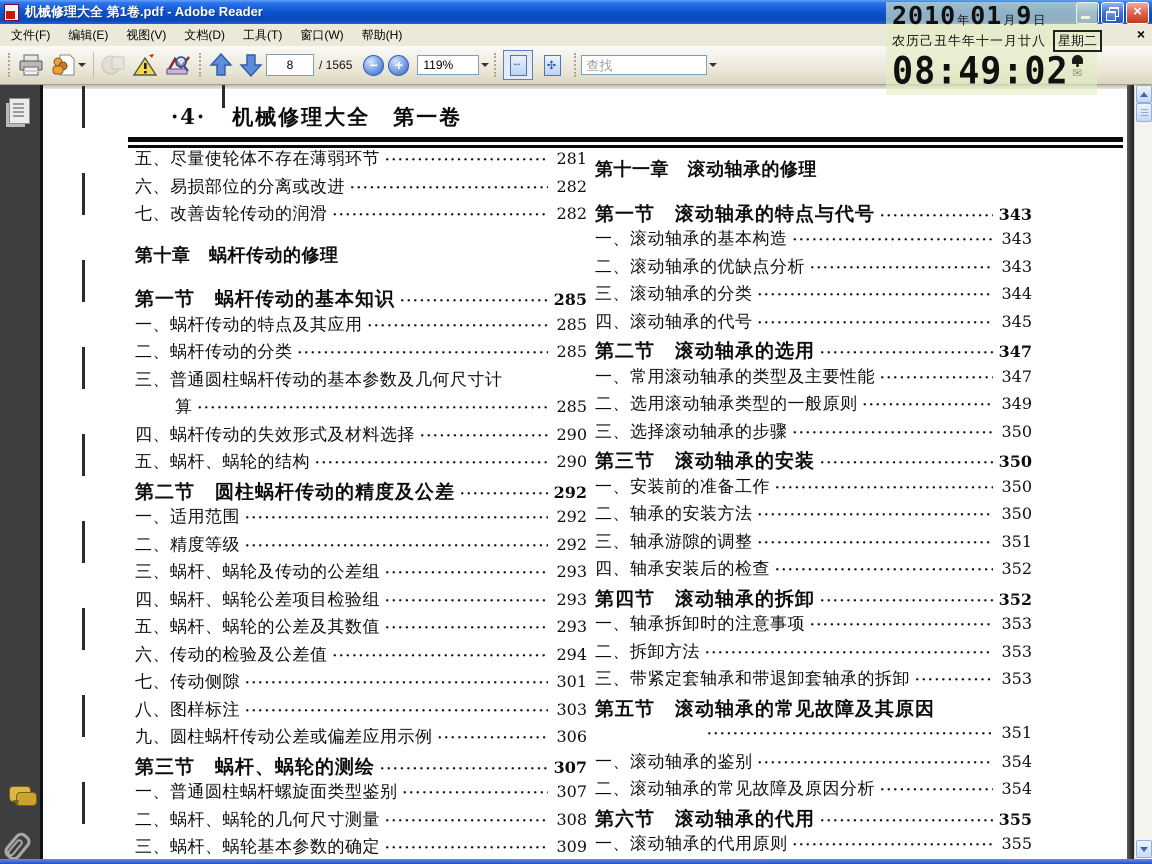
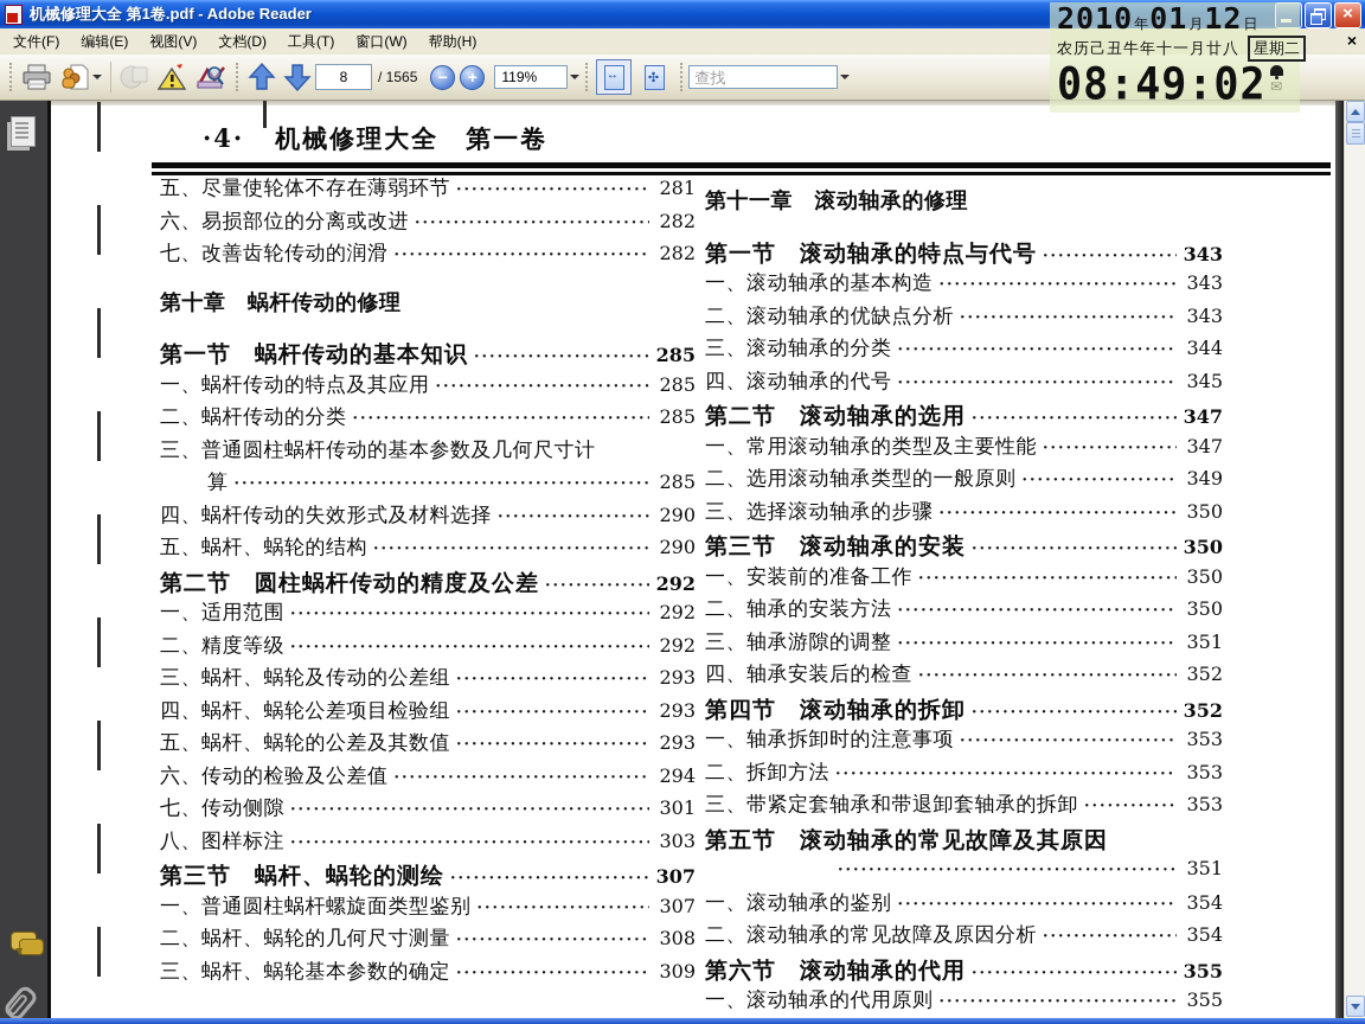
  机械修理大全 第1卷.pdf - Adobe Reader
  文件(F)
  编辑(E)
  视图(V)
  文档(D)
  工具(T)
  窗口(W)
  帮助(H)
  8
  / 1565
  −
  +
  119%
  查找
  ·4·
  机械修理大全 第一卷
  五、尽量使轮体不存在薄弱环节
  281
  六、易损部位的分离或改进
  282
  七、改善齿轮传动的润滑
  282
  第十章 蜗杆传动的修理
  第一节 蜗杆传动的基本知识
  285
  一、蜗杆传动的特点及其应用
  285
  二、蜗杆传动的分类
  285
  三、普通圆柱蜗杆传动的基本参数及几何尺寸计
  算
  285
  四、蜗杆传动的失效形式及材料选择
  290
  五、蜗杆、蜗轮的结构
  290
  第二节 圆柱蜗杆传动的精度及公差
  292
  一、适用范围
  292
  二、精度等级
  292
  三、蜗杆、蜗轮及传动的公差组
  293
  四、蜗杆、蜗轮公差项目检验组
  293
  五、蜗杆、蜗轮的公差及其数值
  293
  六、传动的检验及公差值
  294
  七、传动侧隙
  301
  八、图样标注
  303
- 九、圆柱蜗杆传动公差或偏差应用示例
- 306
  第三节 蜗杆、蜗轮的测绘
  307
  一、普通圆柱蜗杆螺旋面类型鉴别
  307
  二、蜗杆、蜗轮的几何尺寸测量
  308
  三、蜗杆、蜗轮基本参数的确定
  309
  第十一章 滚动轴承的修理
  第一节 滚动轴承的特点与代号
  343
  一、滚动轴承的基本构造
  343
  二、滚动轴承的优缺点分析
  343
  三、滚动轴承的分类
  344
  四、滚动轴承的代号
  345
  第二节 滚动轴承的选用
  347
  一、常用滚动轴承的类型及主要性能
  347
  二、选用滚动轴承类型的一般原则
  349
  三、选择滚动轴承的步骤
  350
  第三节 滚动轴承的安装
  350
  一、安装前的准备工作
  350
  二、轴承的安装方法
  350
  三、轴承游隙的调整
  351
  四、轴承安装后的检查
  352
  第四节 滚动轴承的拆卸
  352
  一、轴承拆卸时的注意事项
  353
  二、拆卸方法
  353
  三、带紧定套轴承和带退卸套轴承的拆卸
  353
  第五节 滚动轴承的常见故障及其原因
  351
  一、滚动轴承的鉴别
  354
  二、滚动轴承的常见故障及原因分析
  354
  第六节 滚动轴承的代用
  355
  一、滚动轴承的代用原则
  355
  2010
  年
  01
  月
- 9
+ 12
  日
  农历己丑牛年十一月廿八
  星期二
  08:49:02
